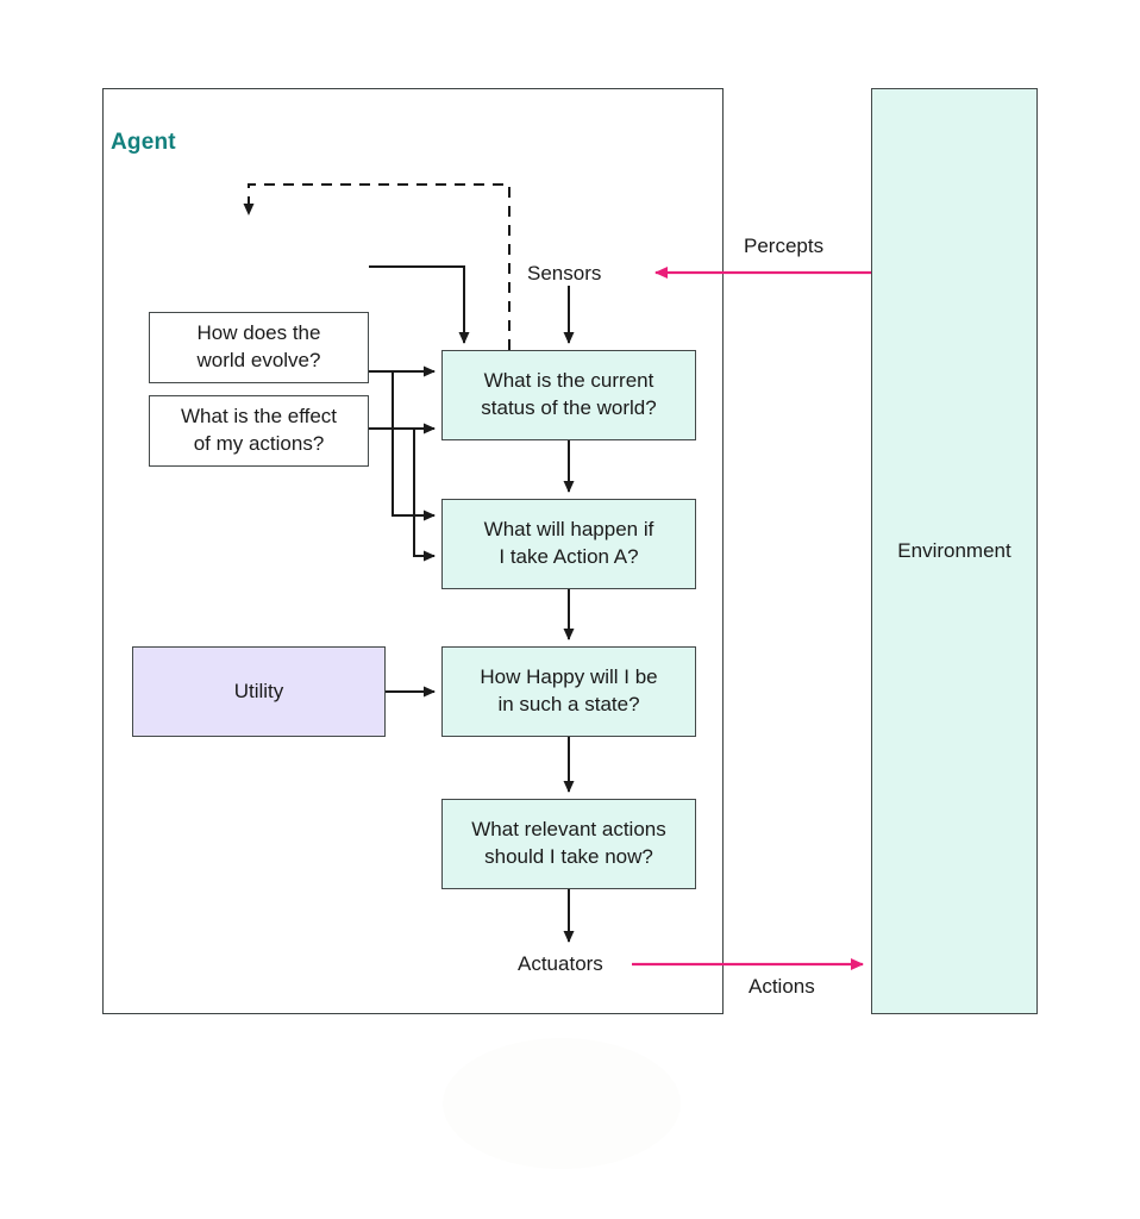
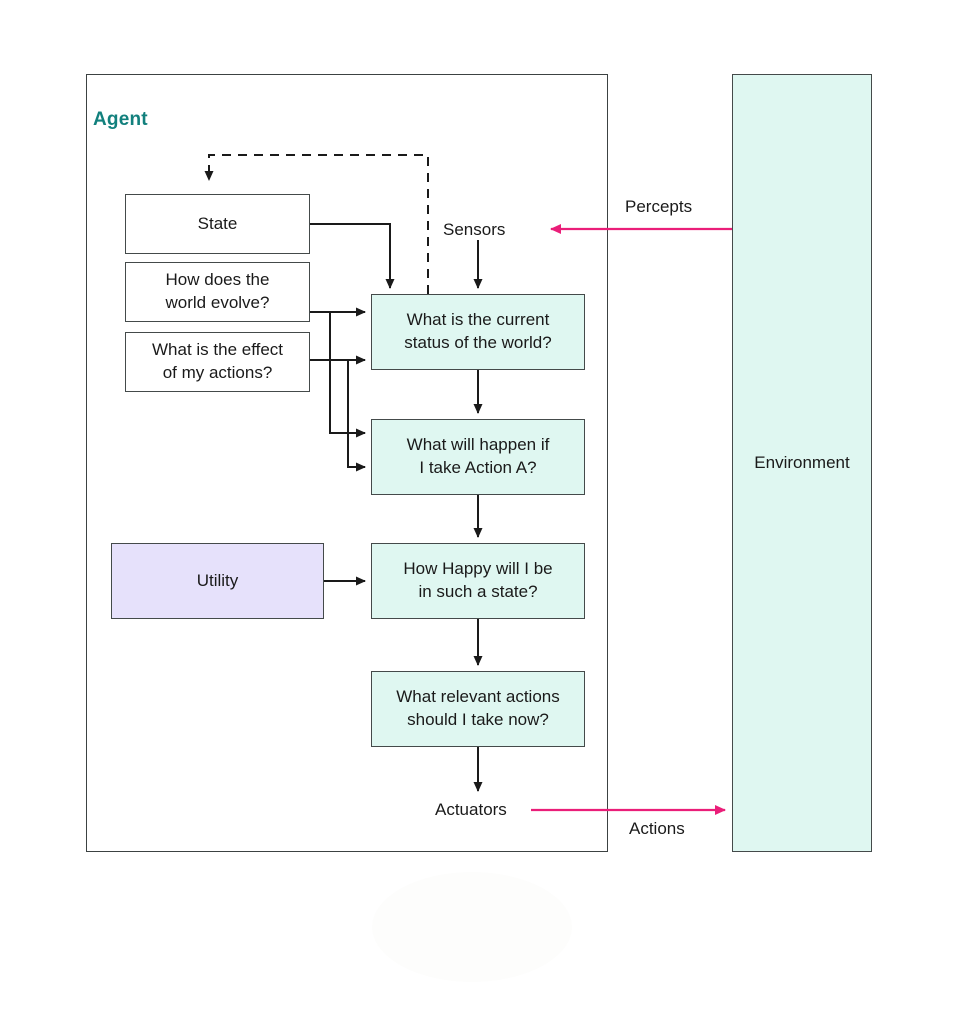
  Agent
  Environment
+ State
  How does the
  world evolve?
  What is the effect
  of my actions?
  Utility
  What is the current
  status of the world?
  What will happen if
  I take Action A?
  How Happy will I be
  in such a state?
  What relevant actions
  should I take now?
  Sensors
  Percepts
  Actuators
  Actions
